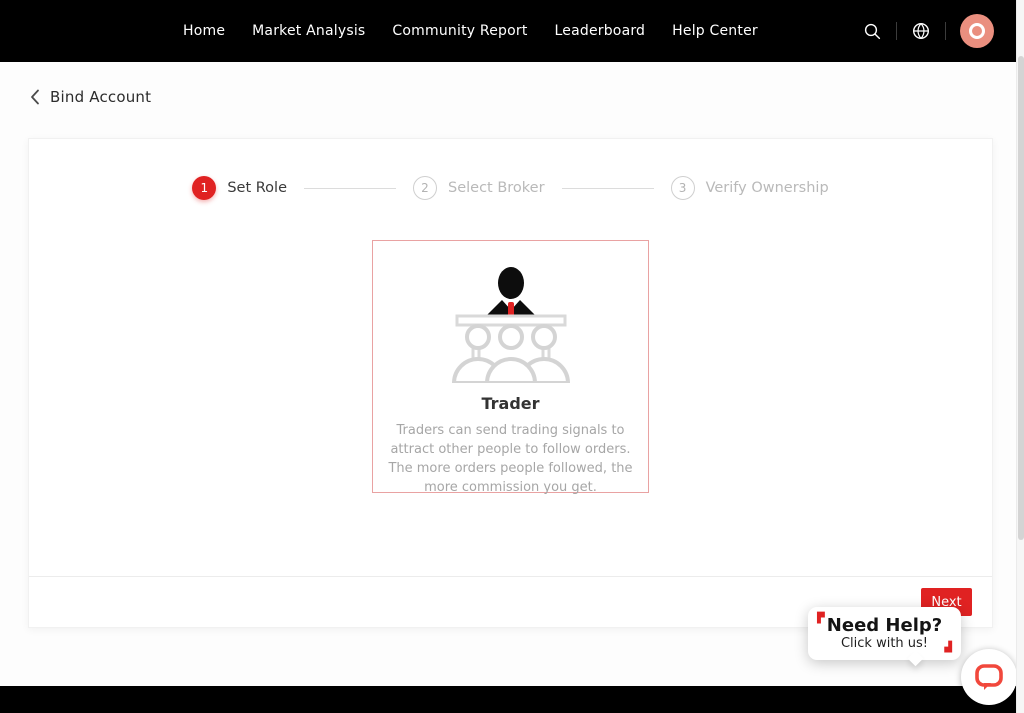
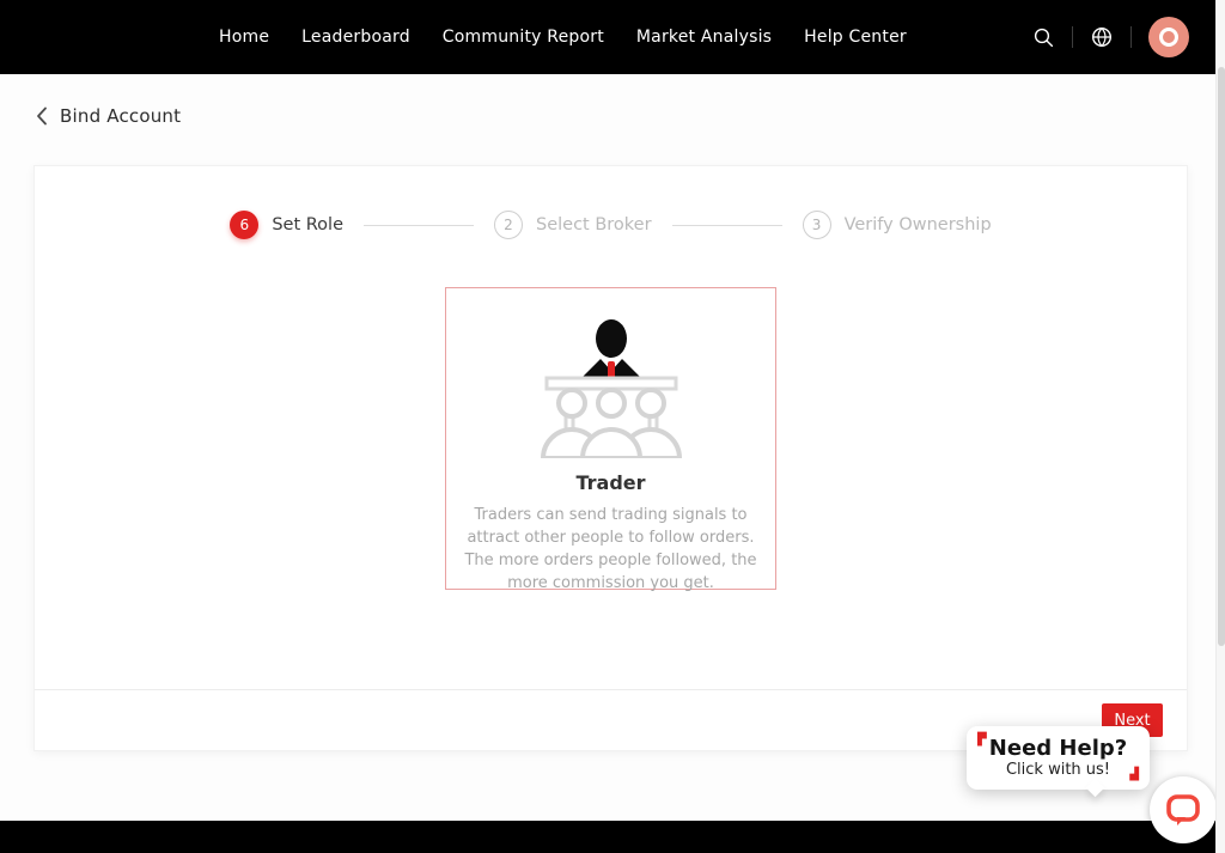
  Home
- Market Analysis
+ Leaderboard
  Community Report
- Leaderboard
+ Market Analysis
  Help Center
  Bind Account
- 1
+ 6
  Set Role
  2
  Select Broker
  3
  Verify Ownership
  Trader
  Traders can send trading signals to attract other people to follow orders. The more orders people followed, the more commission you get.
  Next
  ▛
  Need Help?
  Click with us!
  ▟
